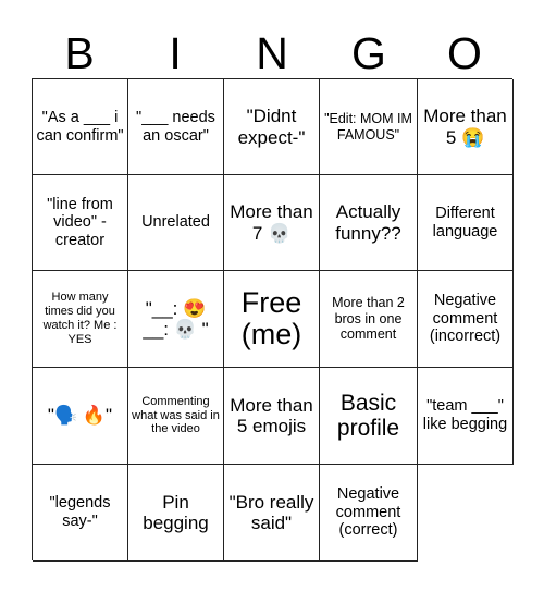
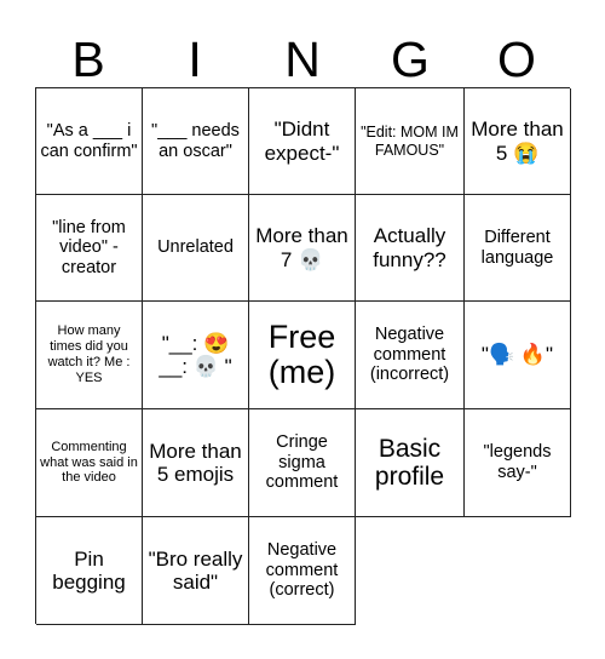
  B
  I
  N
  G
  O
  "As a ___ i can confirm"
  "___ needs an oscar"
  "Didnt expect-"
  "Edit: MOM IM FAMOUS"
  More than 5 😭
  "line from video" -creator
  Unrelated
  More than 7 💀
  Actually funny??
  Different language
  How many times did you watch it? Me : YES
  "__: 😍 __: 💀 "
  Free (me)
- More than 2 bros in one comment
  Negative comment (incorrect)
  "🗣️ 🔥"
  Commenting what was said in the video
  More than 5 emojis
+ Cringe sigma comment
  Basic profile
- "team ___" like begging
  "legends say-"
  Pin begging
  "Bro really said"
  Negative comment (correct)
